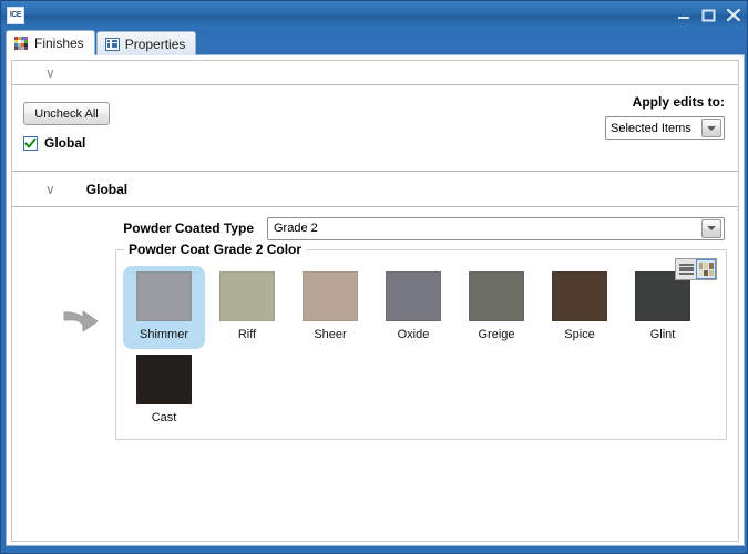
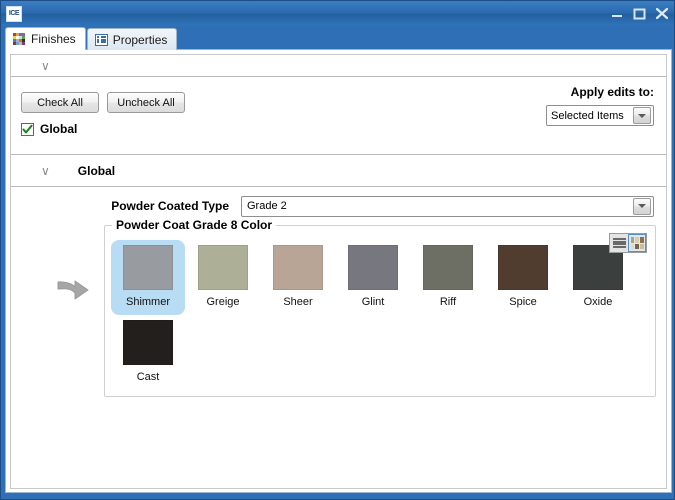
  Finishes
  Properties
  ∨
+ Check All
  Uncheck All
  Global
  Apply edits to:
  Selected Items
  ∨
  Global
  Powder Coated Type
  Grade 2
- Powder Coat Grade 2 Color
+ Powder Coat Grade 8 Color
  Shimmer
- Riff
+ Greige
  Sheer
- Oxide
+ Glint
- Greige
+ Riff
  Spice
- Glint
+ Oxide
  Cast
